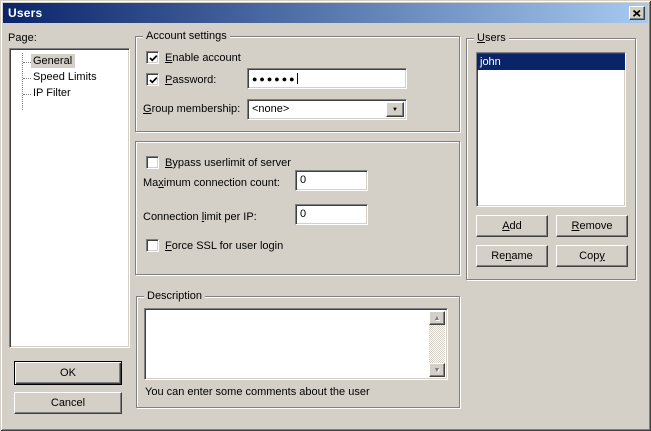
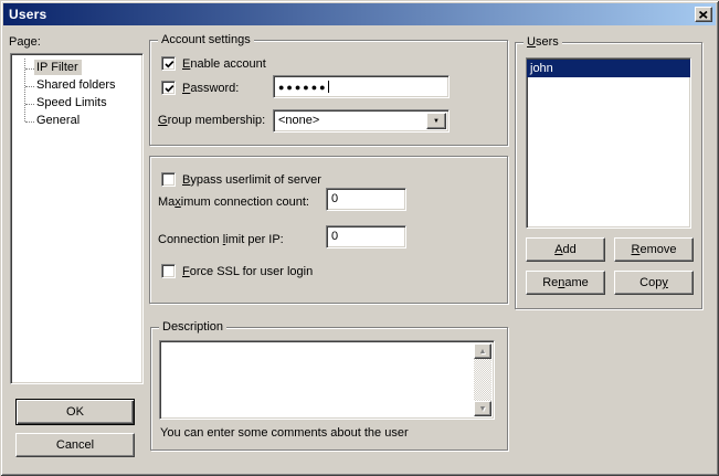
  Users
  Page:
- General
+ IP Filter
+ Shared folders
  Speed Limits
- IP Filter
+ General
  OK
  Cancel
  Account settings
  Enable account
  Password:
  ●●●●●●
  Group membership:
  <none>
  Bypass userlimit of server
  Maximum connection count:
  0
  Connection limit per IP:
  0
  Force SSL for user login
  Description
  You can enter some comments about the user
  Users
  john
  Add
  Remove
  Rename
  Copy
